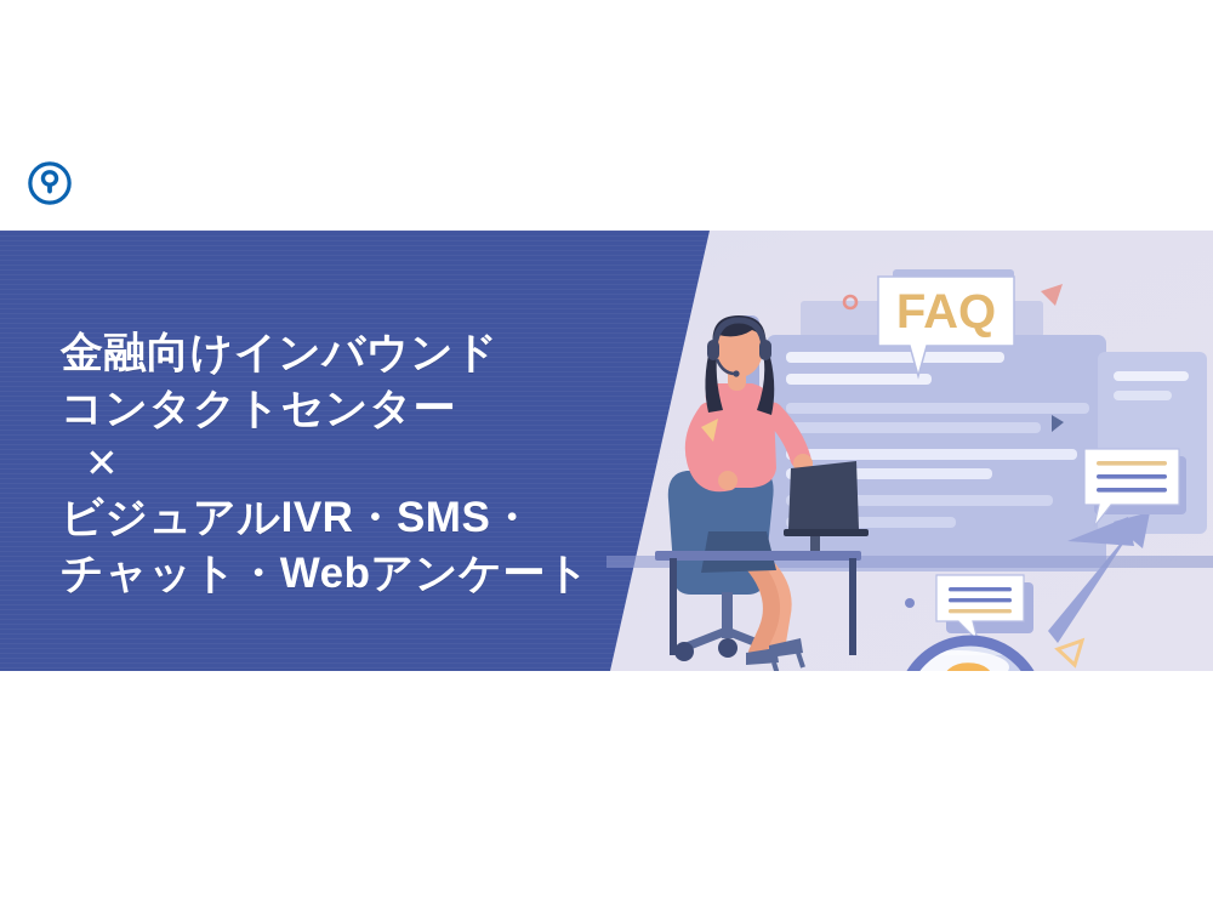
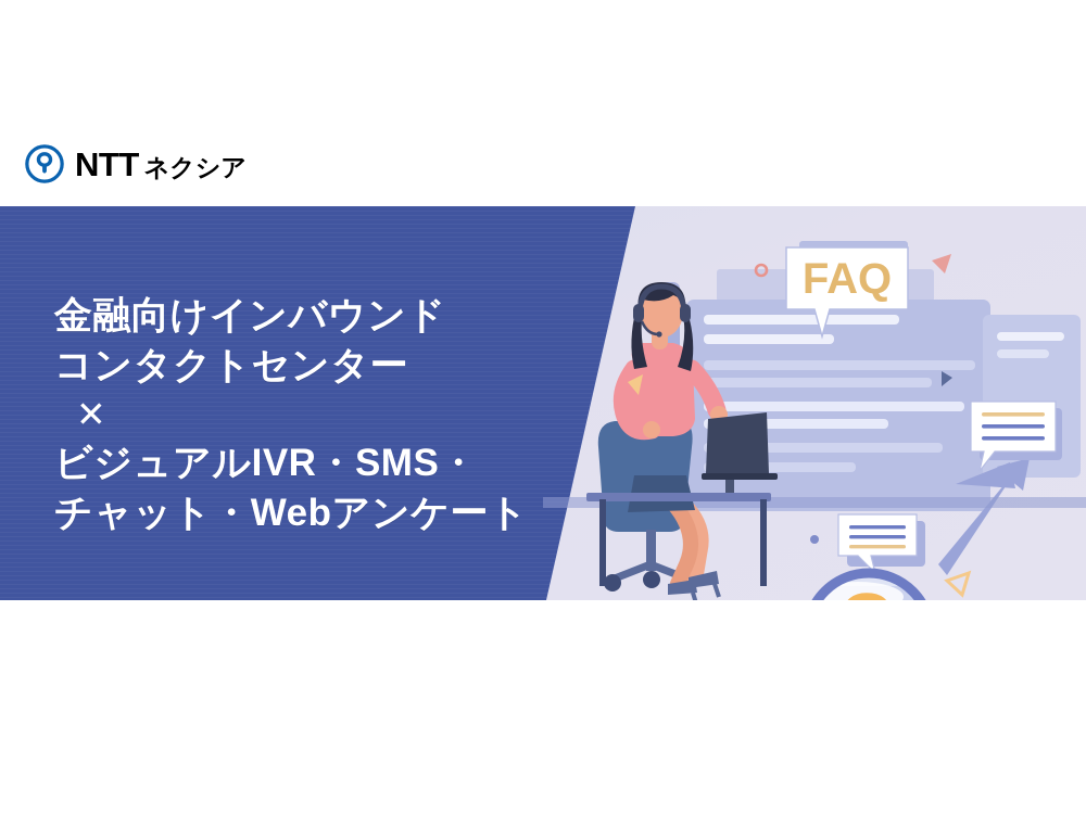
+ NTT ネクシア
  FAQ
  金融向けインバウンド
  コンタクトセンター
  ✕
  ビジュアルIVR・SMS・
  チャット・Webアンケート
